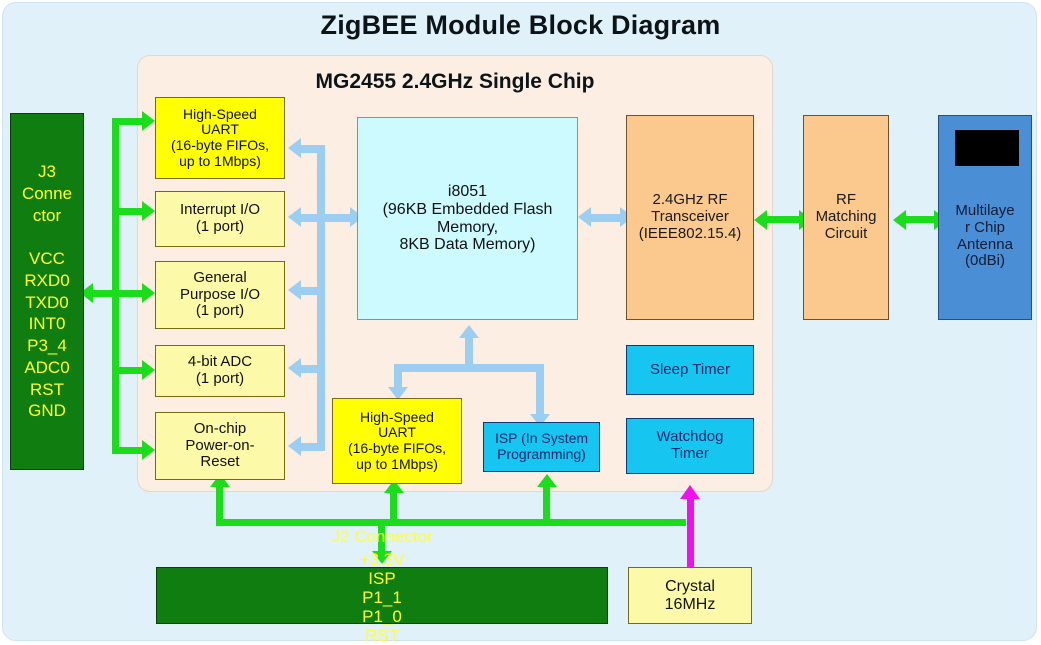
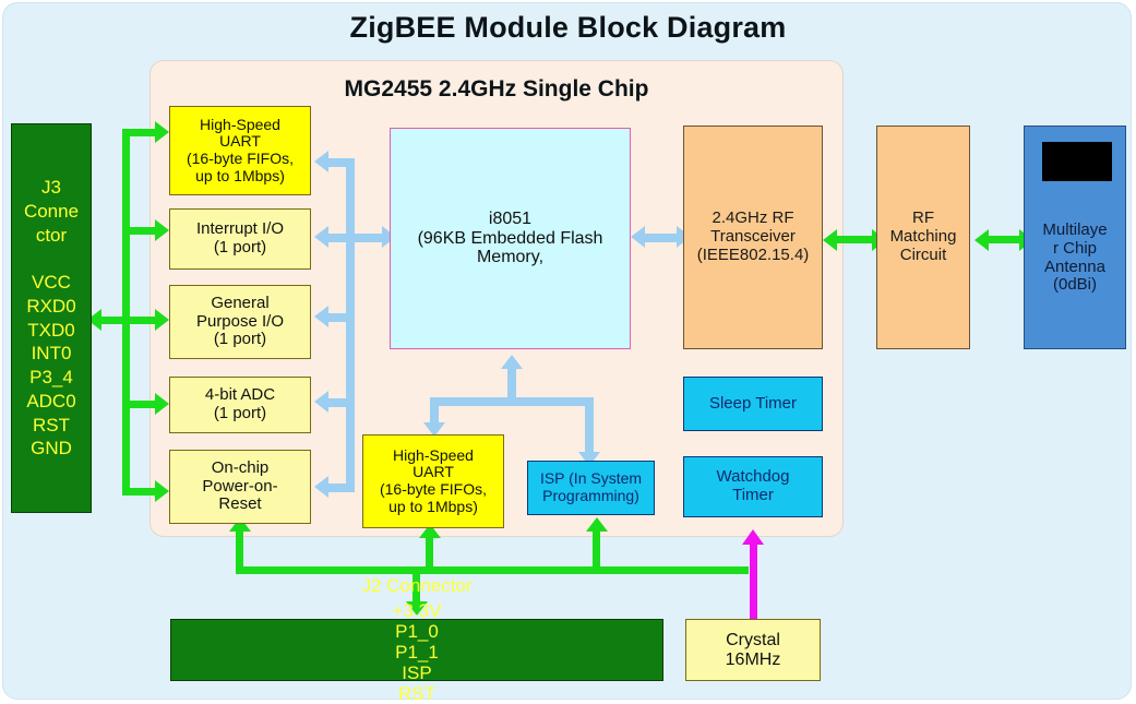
  ZigBEE Module Block Diagram
  MG2455 2.4GHz Single Chip
  J3
  Conne
  ctor
  VCC
  RXD0
  TXD0
  INT0
  P3_4
  ADC0
  RST
  GND
  High-Speed
  UART
  (16-byte FIFOs,
  up to 1Mbps)
  Interrupt I/O
  (1 port)
  General
  Purpose I/O
  (1 port)
  4-bit ADC
  (1 port)
  On-chip
  Power-on-
  Reset
  i8051
  (96KB Embedded Flash
  Memory,
- 8KB Data Memory)
  High-Speed
  UART
  (16-byte FIFOs,
  up to 1Mbps)
  ISP (In System
  Programming)
  2.4GHz RF
  Transceiver
  (IEEE802.15.4)
  Sleep Timer
  Watchdog
  Timer
  RF
  Matching
  Circuit
  Multilaye
  r Chip
  Antenna
  (0dBi)
  J2 Connector
  +3.3V
- ISP
+ P1_0
  P1_1
- P1_0
+ ISP
  RST
  Crystal
  16MHz
